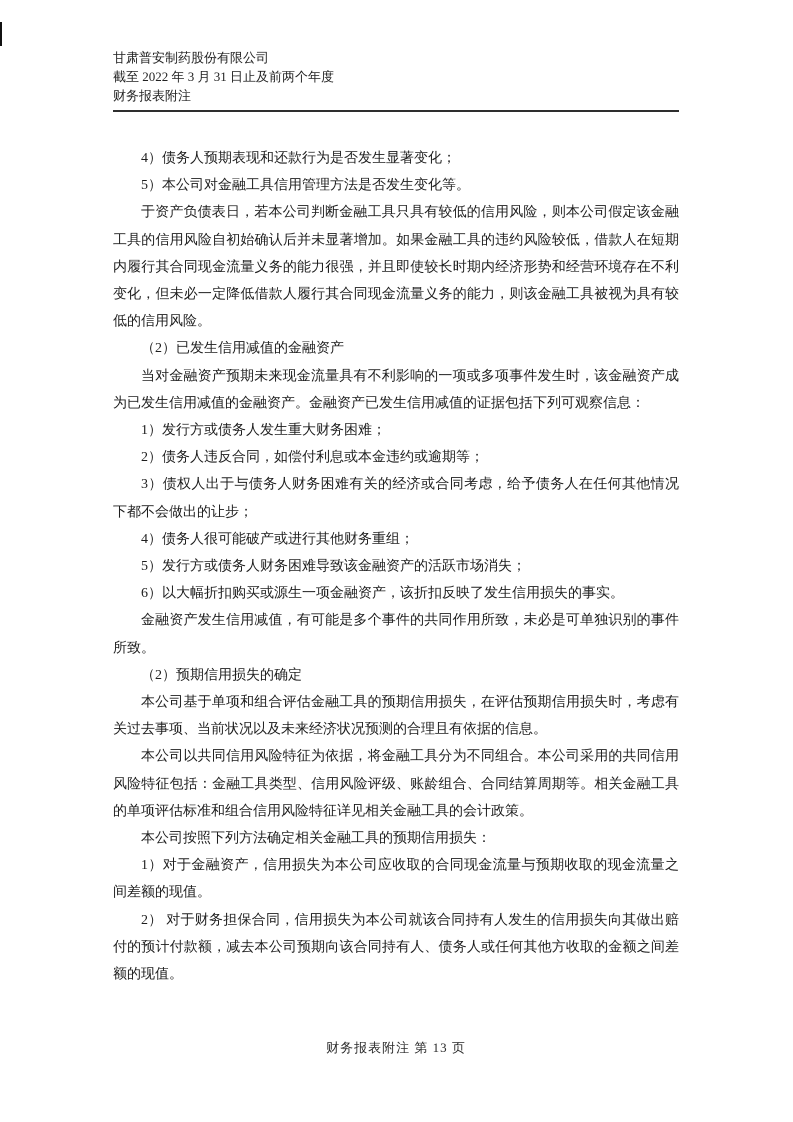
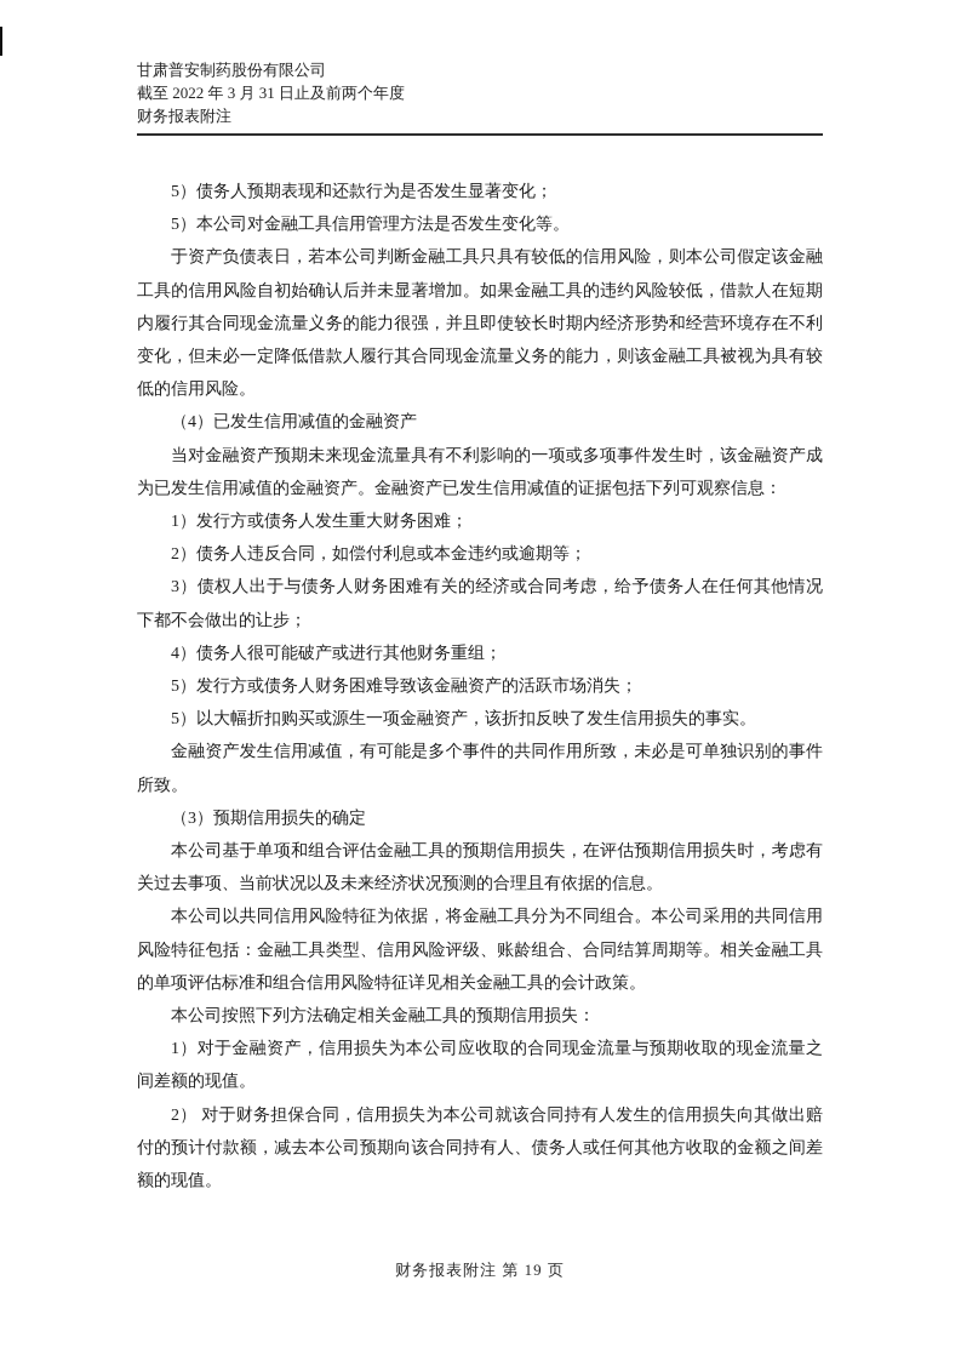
  甘肃普安制药股份有限公司
  截至 2022 年 3 月 31 日止及前两个年度
  财务报表附注
- 4）债务人预期表现和还款行为是否发生显著变化；
+ 5）债务人预期表现和还款行为是否发生显著变化；
  5）本公司对金融工具信用管理方法是否发生变化等。
  于资产负债表日，若本公司判断金融工具只具有较低的信用风险，则本公司假定该金融工具的信用风险自初始确认后并未显著增加。如果金融工具的违约风险较低，借款人在短期内履行其合同现金流量义务的能力很强，并且即使较长时期内经济形势和经营环境存在不利变化，但未必一定降低借款人履行其合同现金流量义务的能力，则该金融工具被视为具有较低的信用风险。
- （2）已发生信用减值的金融资产
+ （4）已发生信用减值的金融资产
  当对金融资产预期未来现金流量具有不利影响的一项或多项事件发生时，该金融资产成为已发生信用减值的金融资产。金融资产已发生信用减值的证据包括下列可观察信息：
  1）发行方或债务人发生重大财务困难；
  2）债务人违反合同，如偿付利息或本金违约或逾期等；
  3）债权人出于与债务人财务困难有关的经济或合同考虑，给予债务人在任何其他情况下都不会做出的让步；
  4）债务人很可能破产或进行其他财务重组；
  5）发行方或债务人财务困难导致该金融资产的活跃市场消失；
- 6）以大幅折扣购买或源生一项金融资产，该折扣反映了发生信用损失的事实。
+ 5）以大幅折扣购买或源生一项金融资产，该折扣反映了发生信用损失的事实。
  金融资产发生信用减值，有可能是多个事件的共同作用所致，未必是可单独识别的事件所致。
- （2）预期信用损失的确定
+ （3）预期信用损失的确定
  本公司基于单项和组合评估金融工具的预期信用损失，在评估预期信用损失时，考虑有关过去事项、当前状况以及未来经济状况预测的合理且有依据的信息。
  本公司以共同信用风险特征为依据，将金融工具分为不同组合。本公司采用的共同信用风险特征包括：金融工具类型、信用风险评级、账龄组合、合同结算周期等。相关金融工具的单项评估标准和组合信用风险特征详见相关金融工具的会计政策。
  本公司按照下列方法确定相关金融工具的预期信用损失：
  1）对于金融资产，信用损失为本公司应收取的合同现金流量与预期收取的现金流量之间差额的现值。
  2） 对于财务担保合同，信用损失为本公司就该合同持有人发生的信用损失向其做出赔付的预计付款额，减去本公司预期向该合同持有人、债务人或任何其他方收取的金额之间差额的现值。
- 财务报表附注 第 13 页
+ 财务报表附注 第 19 页
